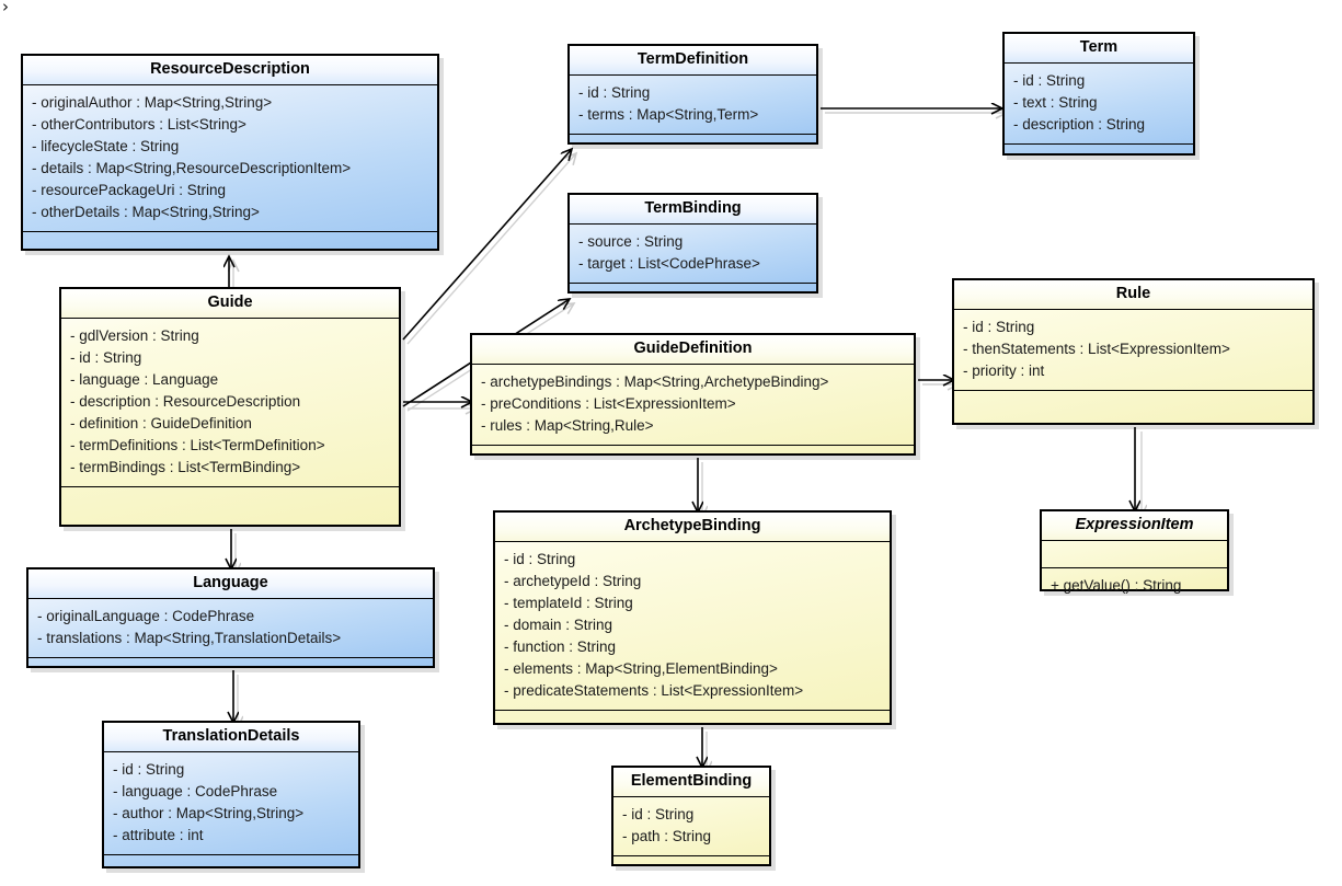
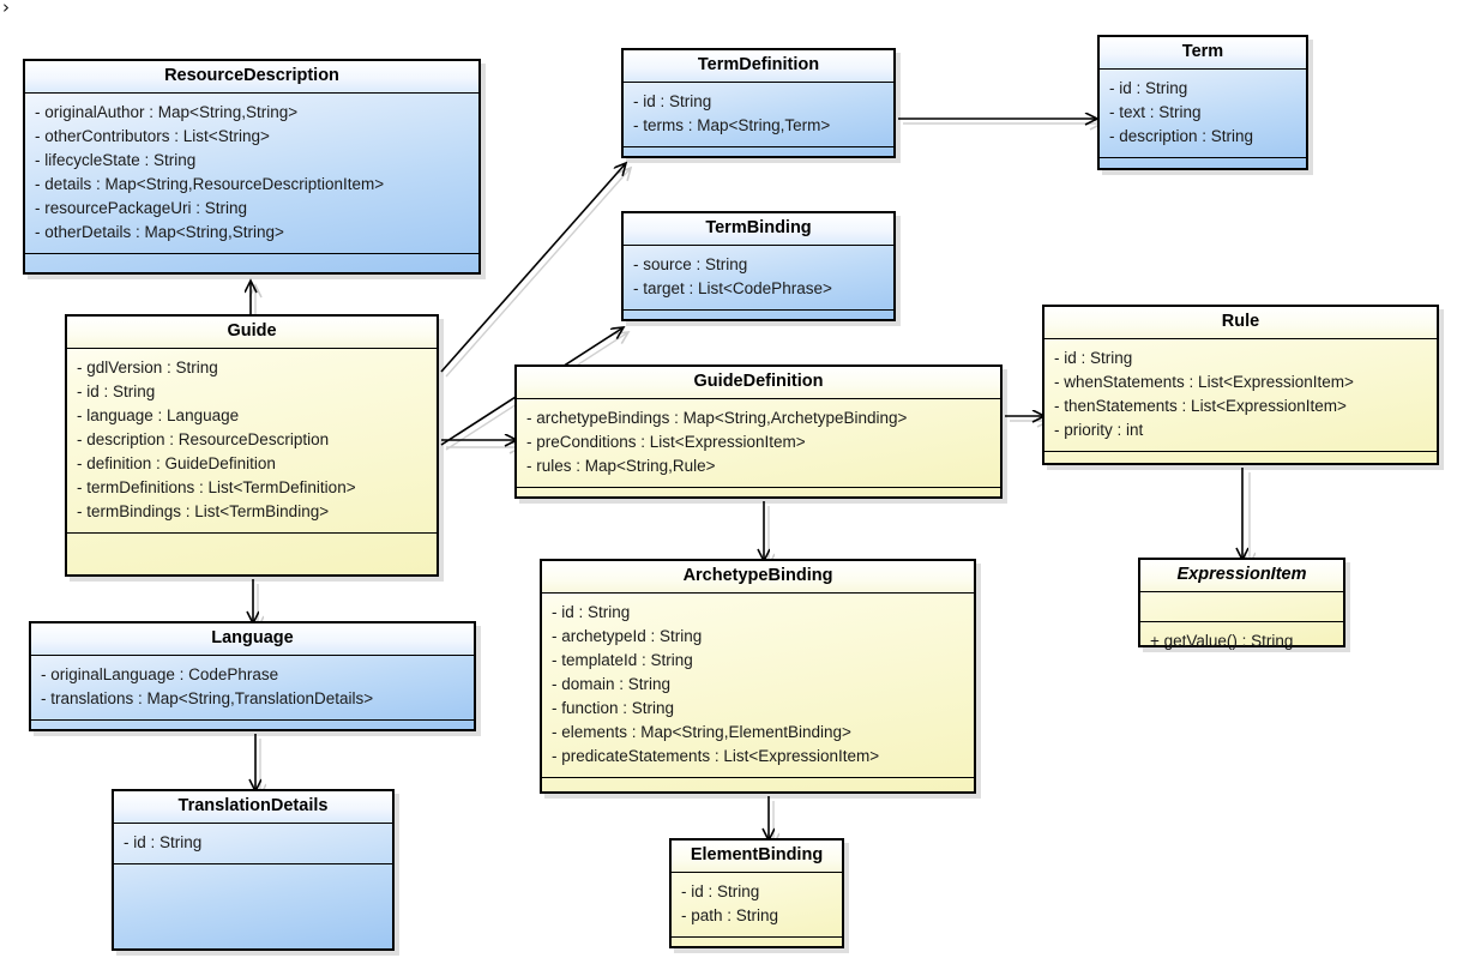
  ›
  ResourceDescription
  - originalAuthor : Map<String,String>
  - otherContributors : List<String>
  - lifecycleState : String
  - details : Map<String,ResourceDescriptionItem>
  - resourcePackageUri : String
  - otherDetails : Map<String,String>
  TermDefinition
  - id : String
  - terms : Map<String,Term>
  Term
  - id : String
  - text : String
  - description : String
  TermBinding
  - source : String
  - target : List<CodePhrase>
  Guide
  - gdlVersion : String
  - id : String
  - language : Language
  - description : ResourceDescription
  - definition : GuideDefinition
  - termDefinitions : List<TermDefinition>
  - termBindings : List<TermBinding>
  GuideDefinition
  - archetypeBindings : Map<String,ArchetypeBinding>
  - preConditions : List<ExpressionItem>
  - rules : Map<String,Rule>
  Rule
  - id : String
+ - whenStatements : List<ExpressionItem>
  - thenStatements : List<ExpressionItem>
  - priority : int
  ExpressionItem
  + getValue() : String
  ArchetypeBinding
  - id : String
  - archetypeId : String
  - templateId : String
  - domain : String
  - function : String
  - elements : Map<String,ElementBinding>
  - predicateStatements : List<ExpressionItem>
  ElementBinding
  - id : String
  - path : String
  Language
  - originalLanguage : CodePhrase
  - translations : Map<String,TranslationDetails>
  TranslationDetails
  - id : String
- - language : CodePhrase
- - author : Map<String,String>
- - attribute : int
